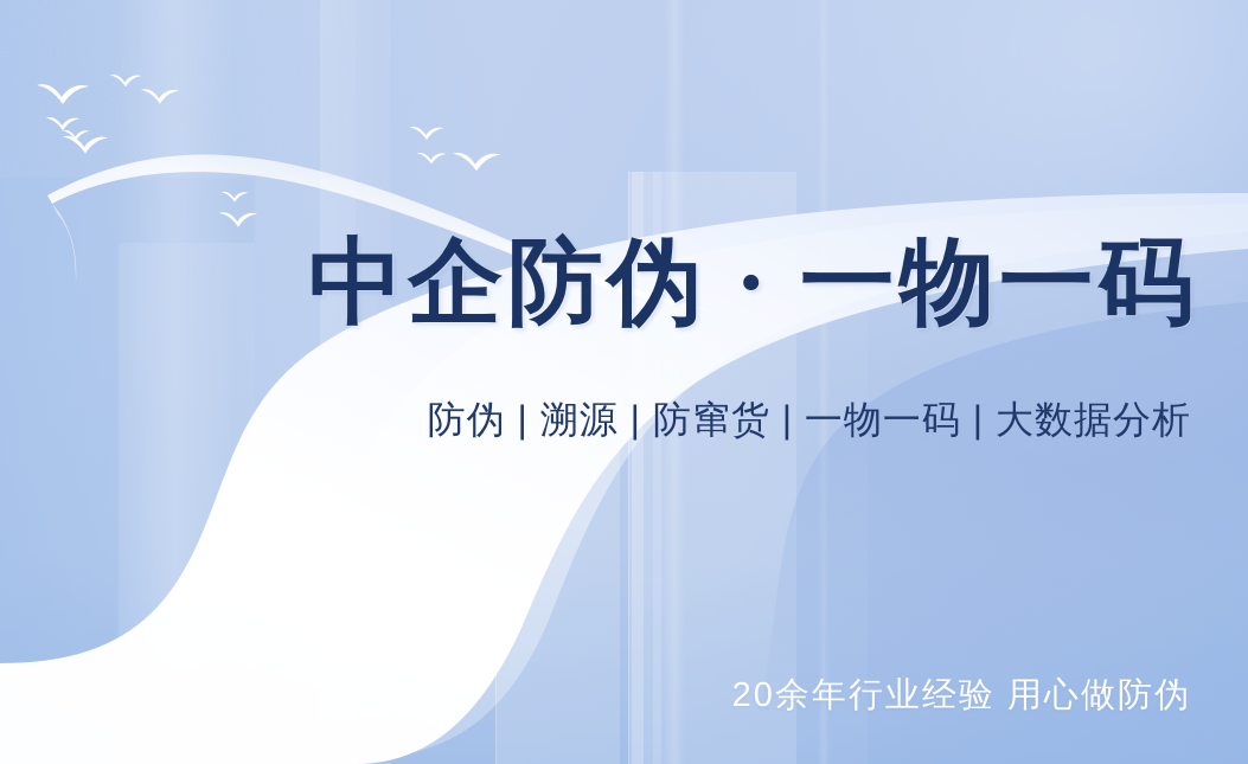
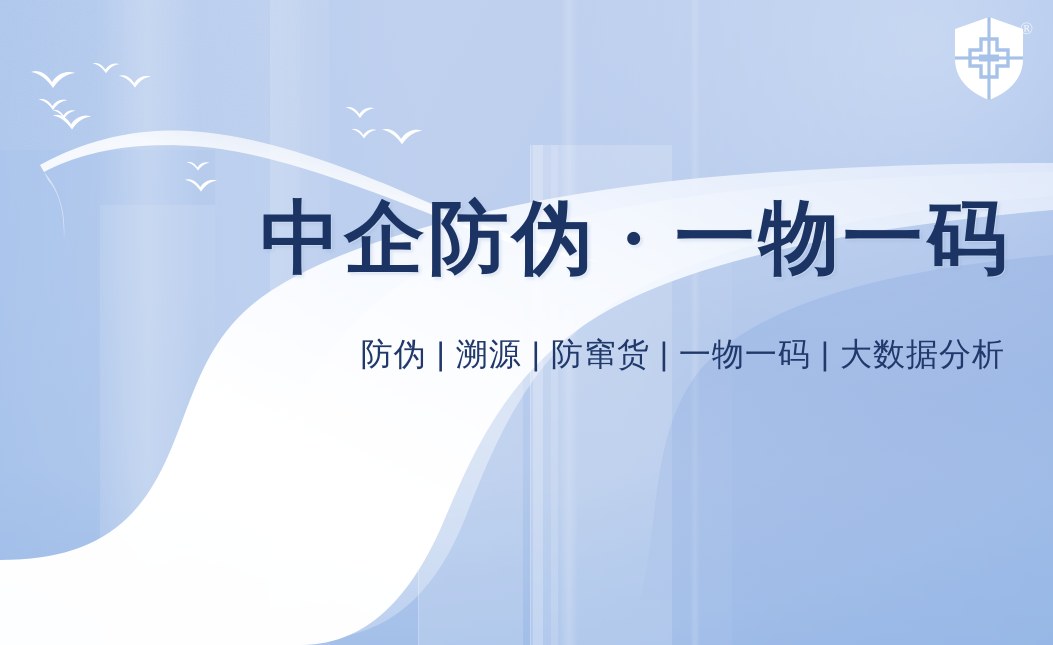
+ ®
  中企防伪 · 一物一码
  防伪 | 溯源 | 防窜货 | 一物一码 | 大数据分析
- 20余年行业经验 用心做防伪
